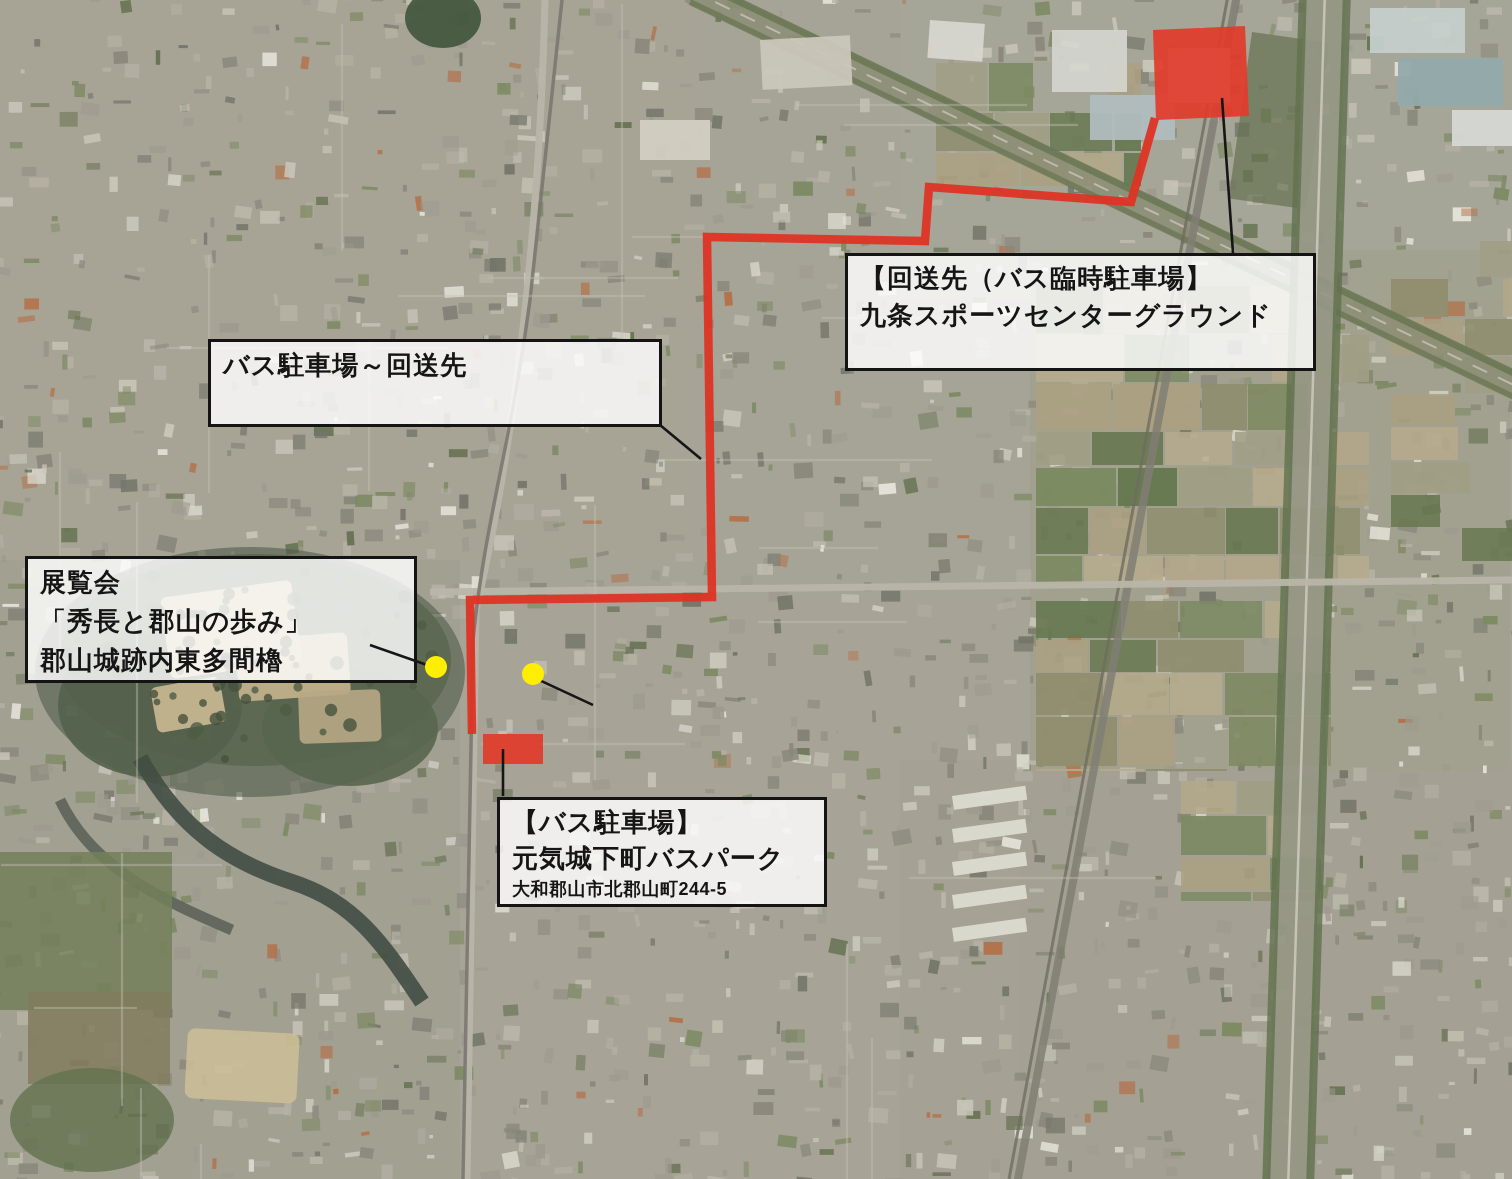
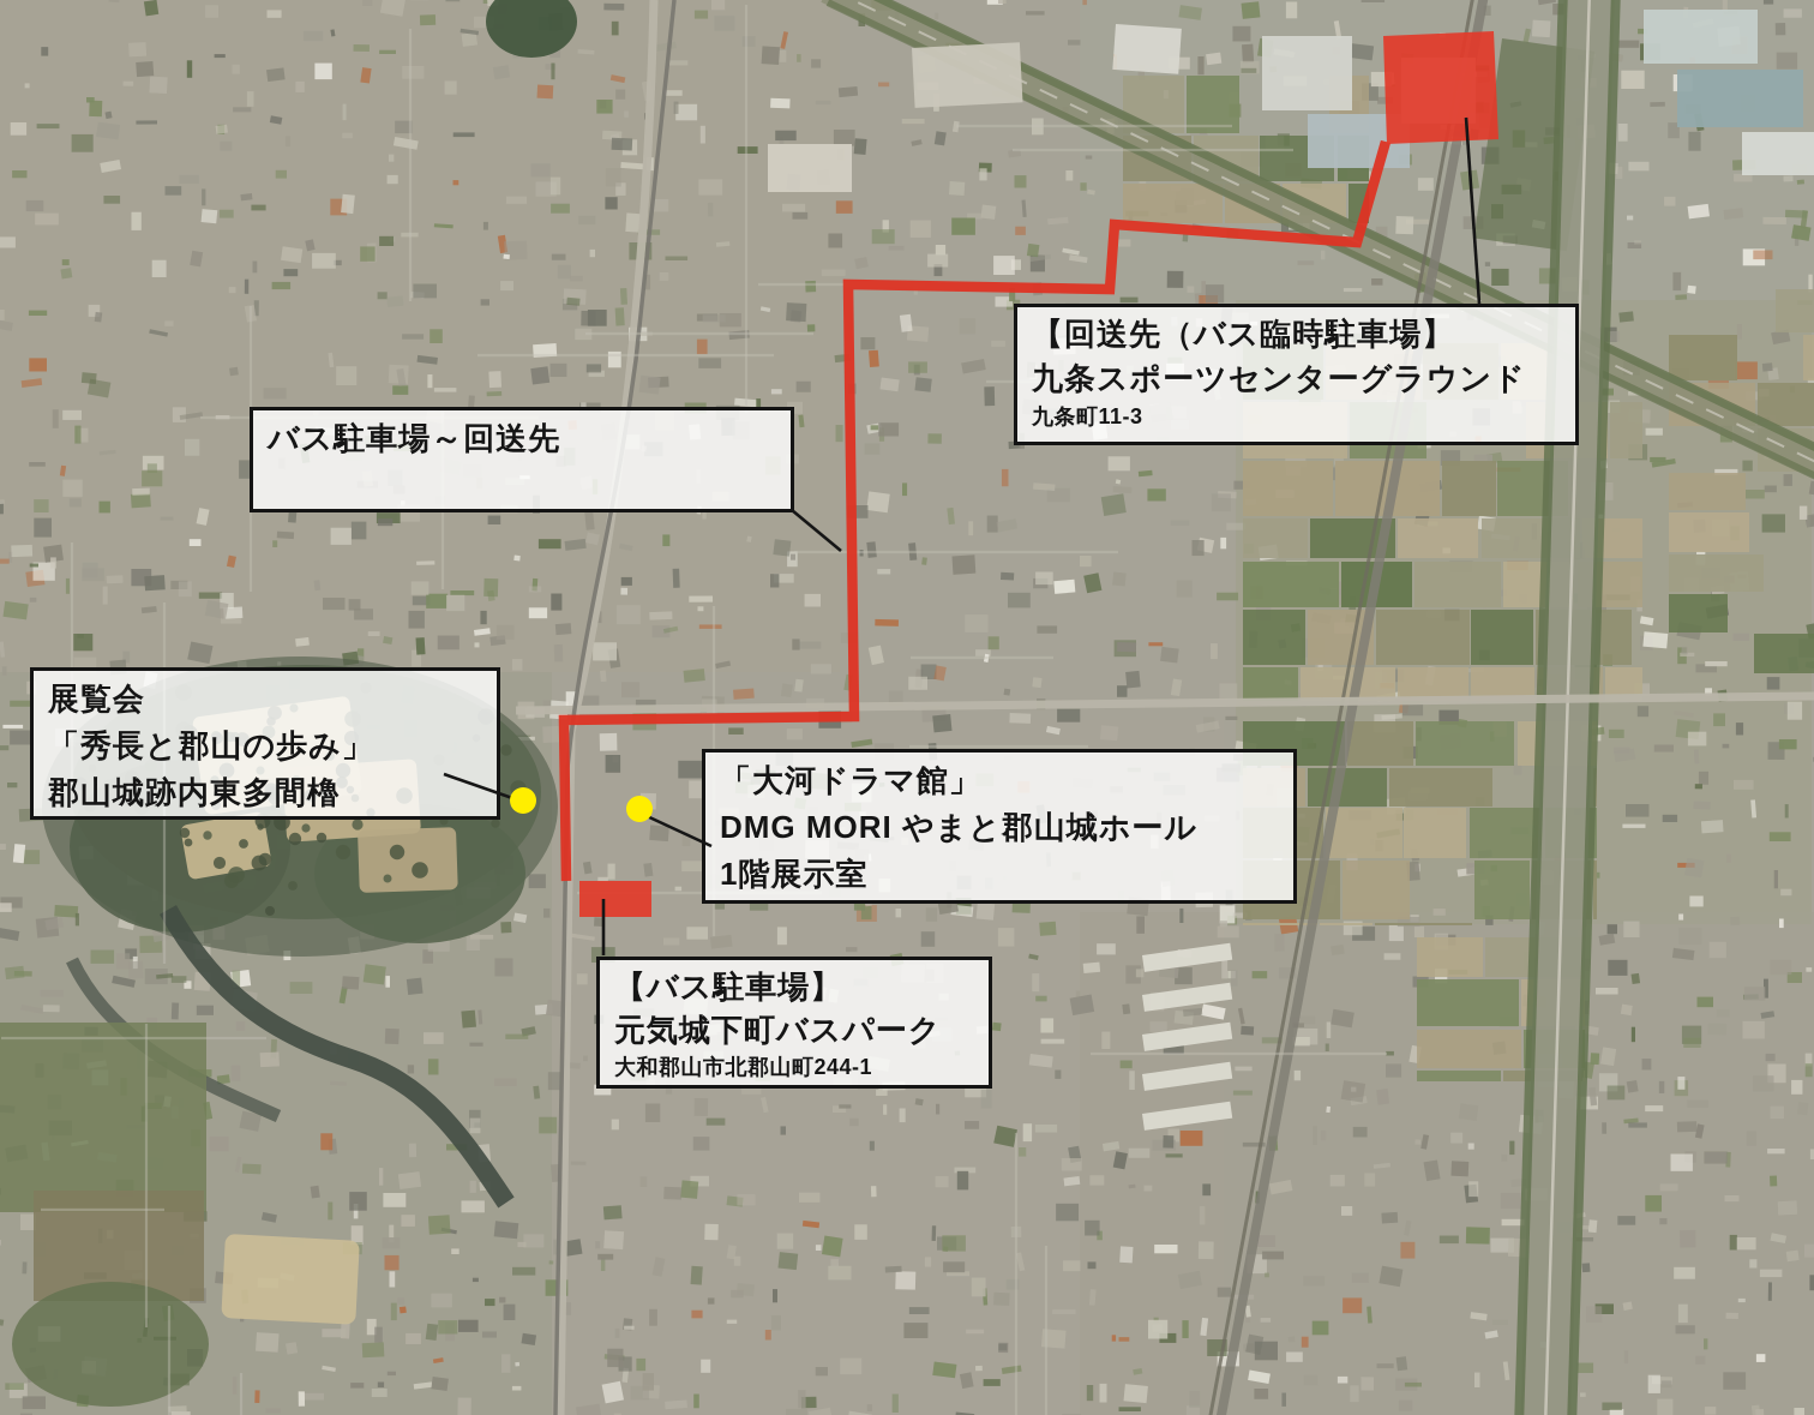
  展覧会
  「秀長と郡山の歩み」
  郡山城跡内東多間櫓
  バス駐車場～回送先
  【回送先（バス臨時駐車場】
  九条スポーツセンターグラウンド
+ 九条町11-3
+ 「大河ドラマ館」
+ DMG MORI やまと郡山城ホール
+ 1階展示室
  【バス駐車場】
  元気城下町バスパーク
- 大和郡山市北郡山町244-5
+ 大和郡山市北郡山町244-1
